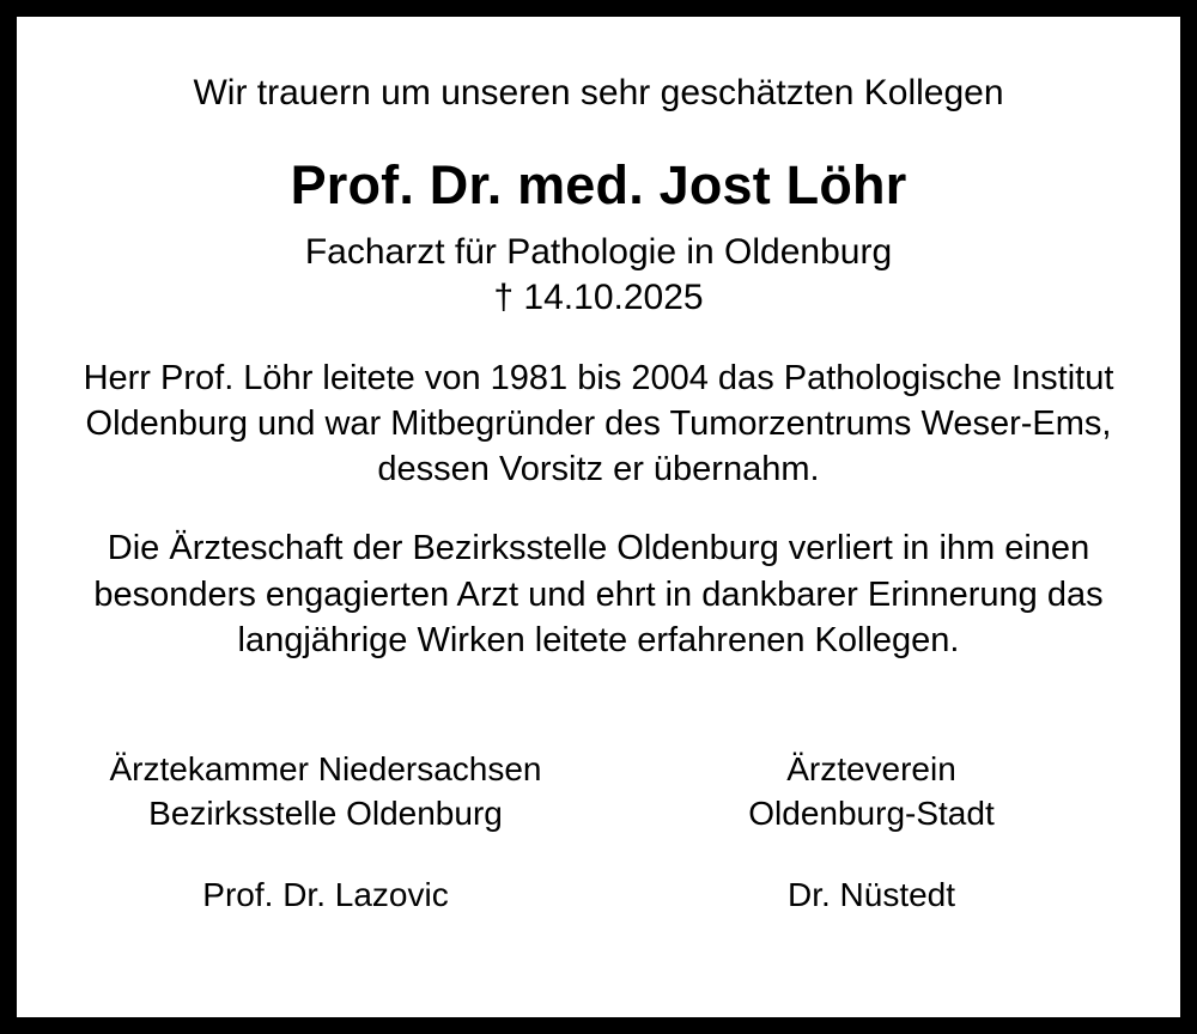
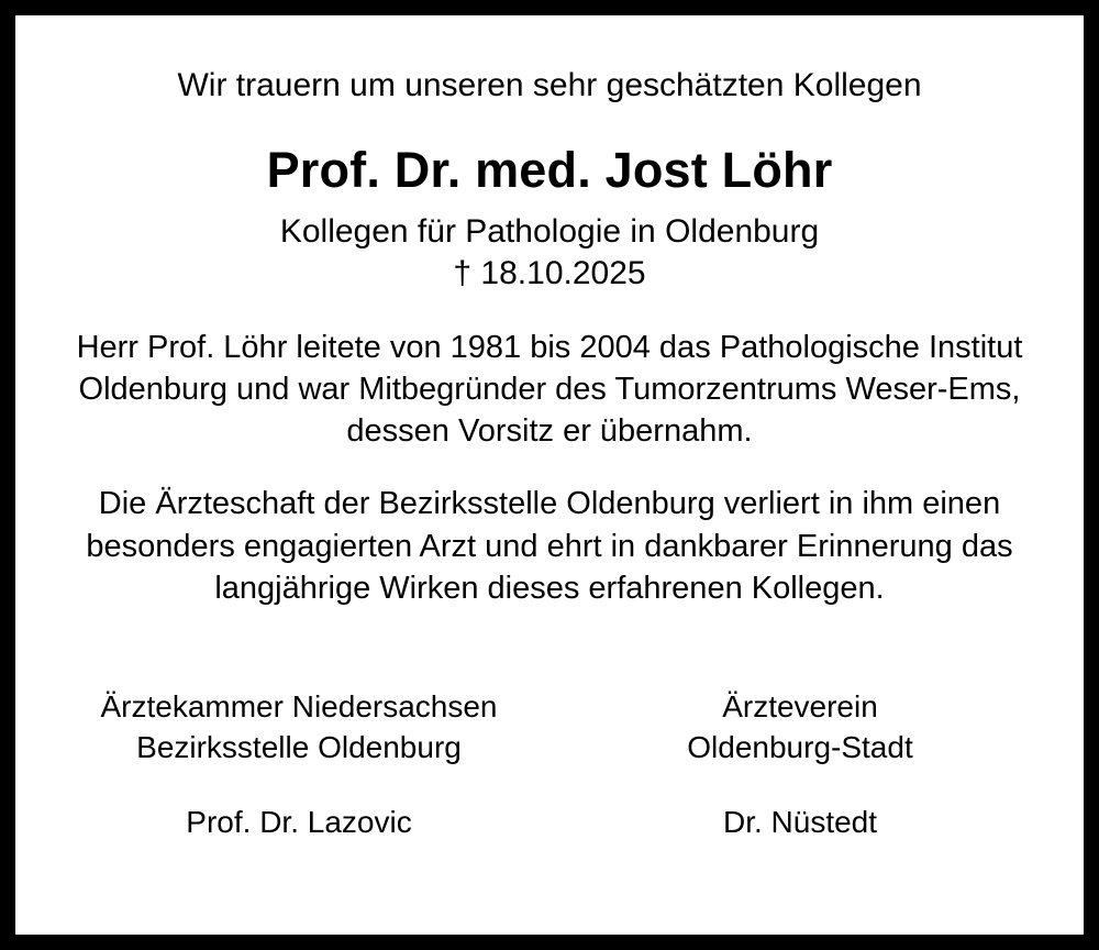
  Wir trauern um unseren sehr geschätzten Kollegen
  Prof. Dr. med. Jost Löhr
- Facharzt für Pathologie in Oldenburg
+ Kollegen für Pathologie in Oldenburg
- † 14.10.2025
+ † 18.10.2025
  Herr Prof. Löhr leitete von 1981 bis 2004 das Pathologische Institut Oldenburg und war Mitbegründer des Tumorzentrums Weser-Ems, dessen Vorsitz er übernahm.
- Die Ärzteschaft der Bezirksstelle Oldenburg verliert in ihm einen besonders engagierten Arzt und ehrt in dankbarer Erinnerung das langjährige Wirken leitete erfahrenen Kollegen.
+ Die Ärzteschaft der Bezirksstelle Oldenburg verliert in ihm einen besonders engagierten Arzt und ehrt in dankbarer Erinnerung das langjährige Wirken dieses erfahrenen Kollegen.
  Ärztekammer Niedersachsen
  Bezirksstelle Oldenburg
  Prof. Dr. Lazovic
  Ärzteverein
  Oldenburg-Stadt
  Dr. Nüstedt
